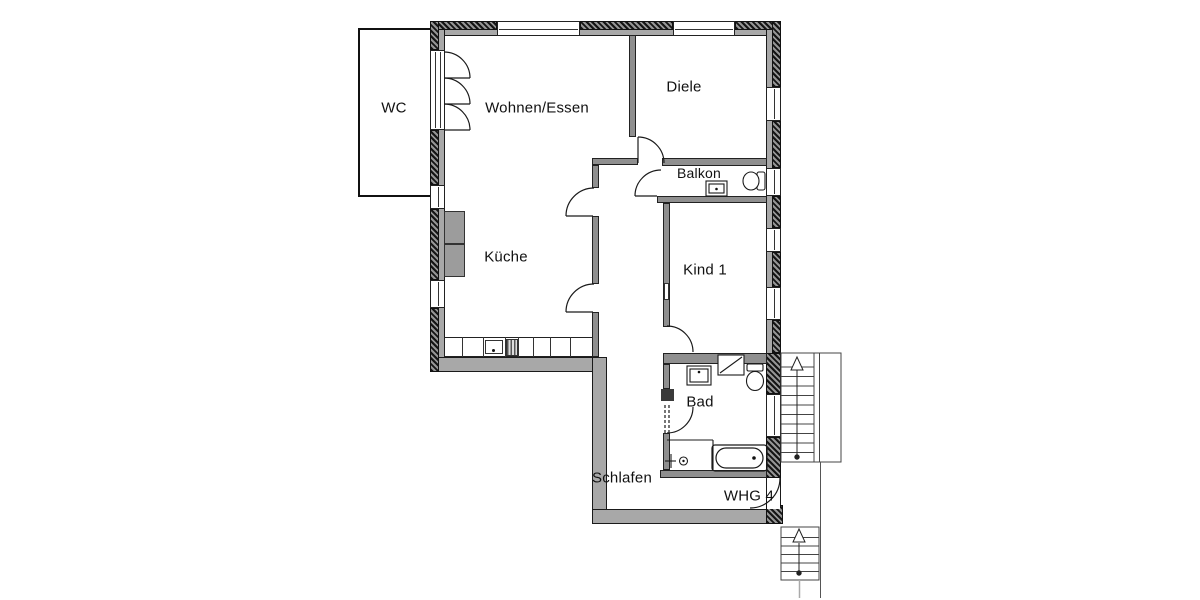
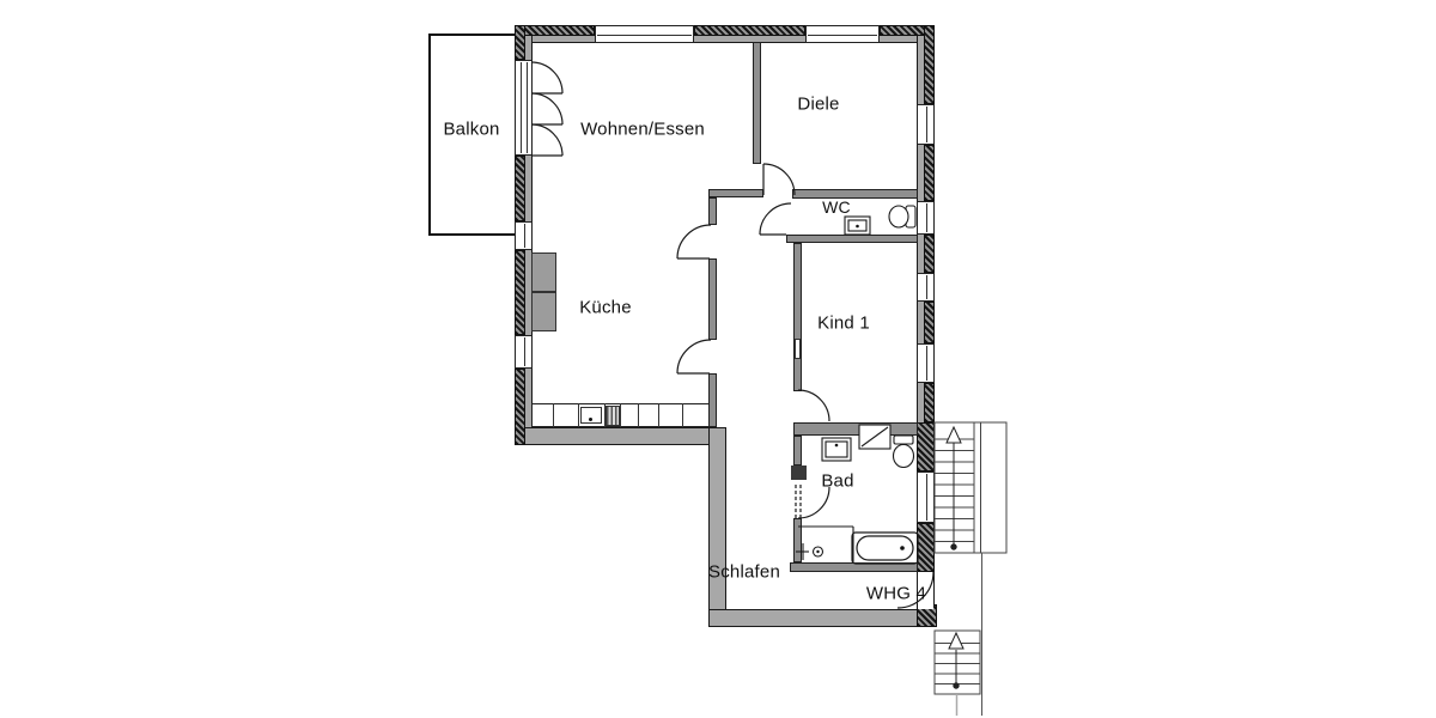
- WC
+ Balkon
  Wohnen/Essen
  Diele
- Balkon
+ WC
  Küche
  Kind 1
  Bad
  Schlafen
  WHG 4
